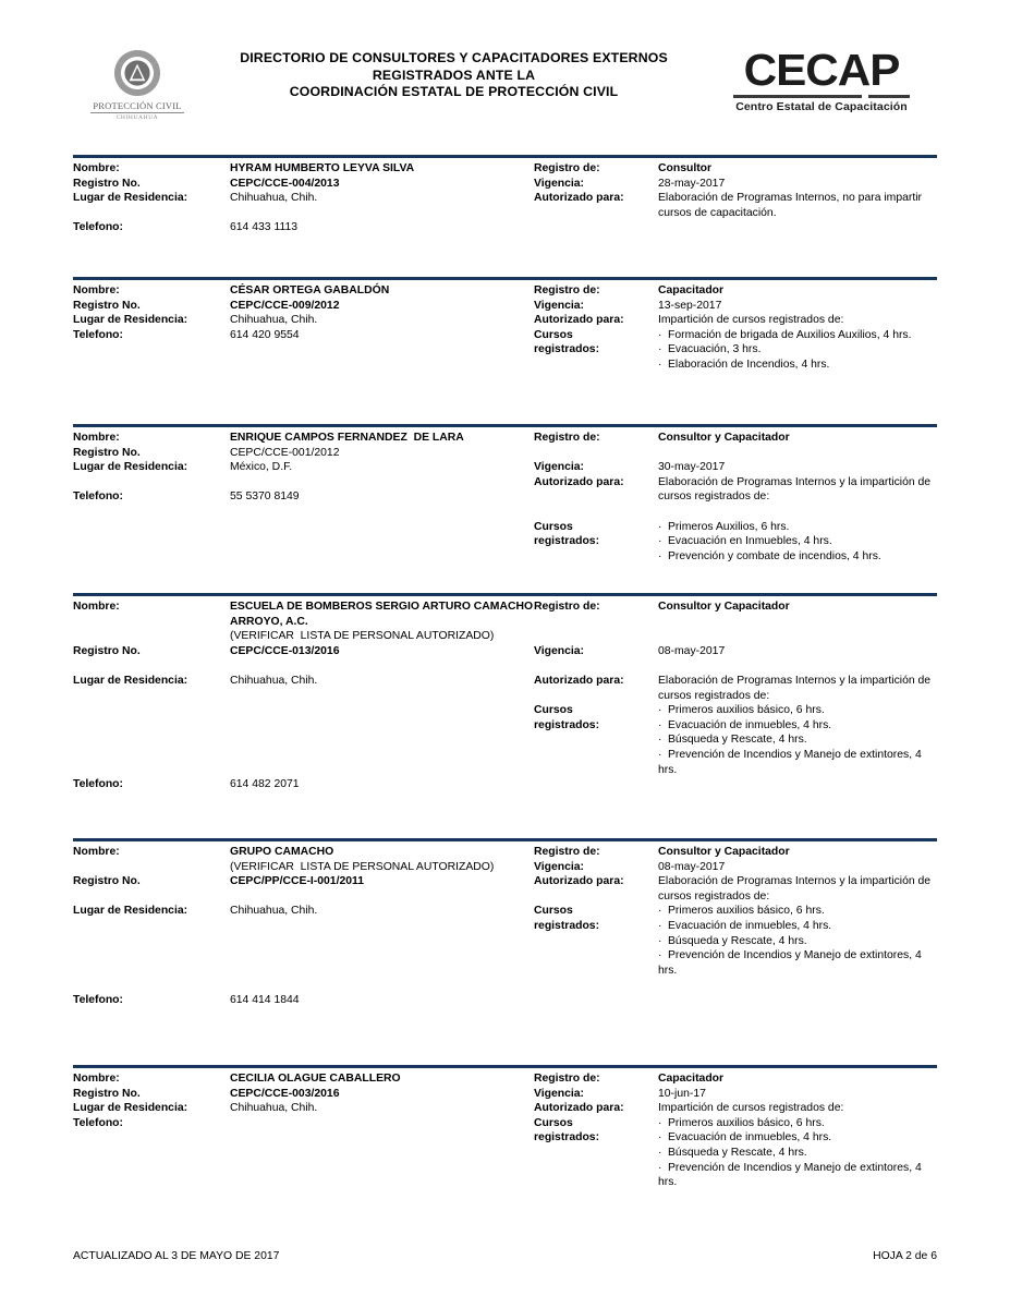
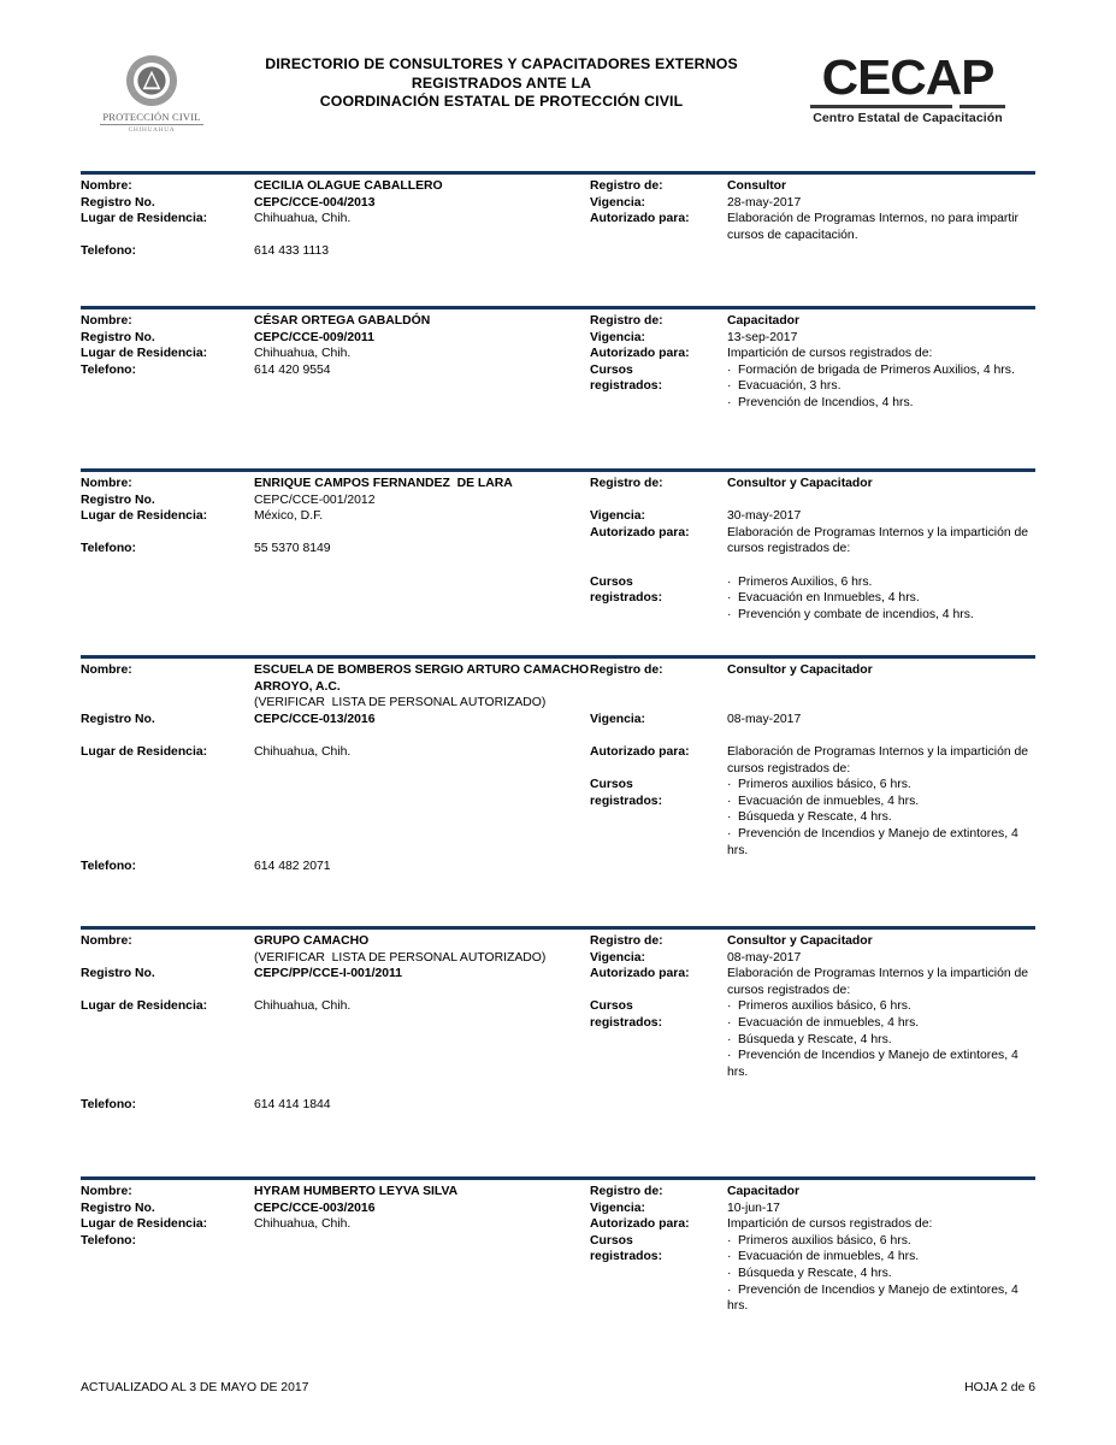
  PROTECCIÓN CIVIL
  DIRECTORIO DE CONSULTORES Y CAPACITADORES EXTERNOS
  REGISTRADOS ANTE LA
  COORDINACIÓN ESTATAL DE PROTECCIÓN CIVIL
  CECAP
  Centro Estatal de Capacitación
  Nombre:
- HYRAM HUMBERTO LEYVA SILVA
+ CECILIA OLAGUE CABALLERO
  Registro No.
  CEPC/CCE-004/2013
  Lugar de Residencia:
  Chihuahua, Chih.
  Telefono:
  614 433 1113
  Registro de:
  Consultor
  Vigencia:
  28-may-2017
  Autorizado para:
  Elaboración de Programas Internos, no para impartir cursos de capacitación.
  Nombre:
  CÉSAR ORTEGA GABALDÓN
  Registro No.
- CEPC/CCE-009/2012
+ CEPC/CCE-009/2011
  Lugar de Residencia:
  Chihuahua, Chih.
  Telefono:
  614 420 9554
  Registro de:
  Capacitador
  Vigencia:
  13-sep-2017
  Autorizado para:
  Impartición de cursos registrados de:
  Cursos
  registrados:
- · Formación de brigada de Auxilios Auxilios, 4 hrs.
+ · Formación de brigada de Primeros Auxilios, 4 hrs.
  · Evacuación, 3 hrs.
- · Elaboración de Incendios, 4 hrs.
+ · Prevención de Incendios, 4 hrs.
  Nombre:
  ENRIQUE CAMPOS FERNANDEZ DE LARA
  Registro No.
  CEPC/CCE-001/2012
  Lugar de Residencia:
  México, D.F.
  Telefono:
  55 5370 8149
  Registro de:
  Consultor y Capacitador
  Vigencia:
  30-may-2017
  Autorizado para:
  Elaboración de Programas Internos y la impartición de cursos registrados de:
  Cursos
  registrados:
  · Primeros Auxilios, 6 hrs.
  · Evacuación en Inmuebles, 4 hrs.
  · Prevención y combate de incendios, 4 hrs.
  Nombre:
  ESCUELA DE BOMBEROS SERGIO ARTURO CAMACHO ARROYO, A.C.
  (VERIFICAR LISTA DE PERSONAL AUTORIZADO)
  Registro No.
  CEPC/CCE-013/2016
  Lugar de Residencia:
  Chihuahua, Chih.
  Telefono:
  614 482 2071
  Registro de:
  Consultor y Capacitador
  Vigencia:
  08-may-2017
  Autorizado para:
  Elaboración de Programas Internos y la impartición de cursos registrados de:
  Cursos
  registrados:
  · Primeros auxilios básico, 6 hrs.
  · Evacuación de inmuebles, 4 hrs.
  · Búsqueda y Rescate, 4 hrs.
  · Prevención de Incendios y Manejo de extintores, 4 hrs.
  Nombre:
  GRUPO CAMACHO
  (VERIFICAR LISTA DE PERSONAL AUTORIZADO)
  Registro No.
  CEPC/PP/CCE-I-001/2011
  Lugar de Residencia:
  Chihuahua, Chih.
  Telefono:
  614 414 1844
  Registro de:
  Consultor y Capacitador
  Vigencia:
  08-may-2017
  Autorizado para:
  Elaboración de Programas Internos y la impartición de cursos registrados de:
  Cursos
  registrados:
  · Primeros auxilios básico, 6 hrs.
  · Evacuación de inmuebles, 4 hrs.
  · Búsqueda y Rescate, 4 hrs.
  · Prevención de Incendios y Manejo de extintores, 4 hrs.
  Nombre:
- CECILIA OLAGUE CABALLERO
+ HYRAM HUMBERTO LEYVA SILVA
  Registro No.
  CEPC/CCE-003/2016
  Lugar de Residencia:
  Chihuahua, Chih.
  Telefono:
  Registro de:
  Capacitador
  Vigencia:
  10-jun-17
  Autorizado para:
  Impartición de cursos registrados de:
  Cursos
  registrados:
  · Primeros auxilios básico, 6 hrs.
  · Evacuación de inmuebles, 4 hrs.
  · Búsqueda y Rescate, 4 hrs.
  · Prevención de Incendios y Manejo de extintores, 4 hrs.
  ACTUALIZADO AL 3 DE MAYO DE 2017
  HOJA 2 de 6
